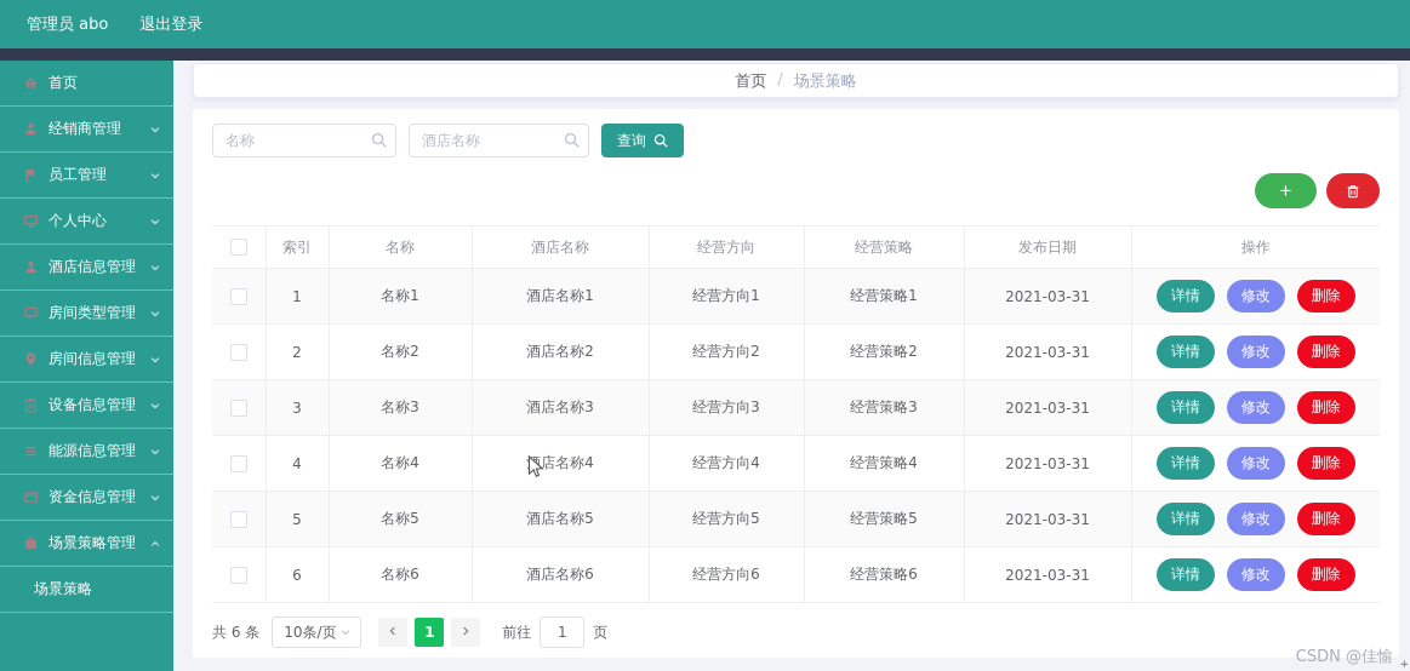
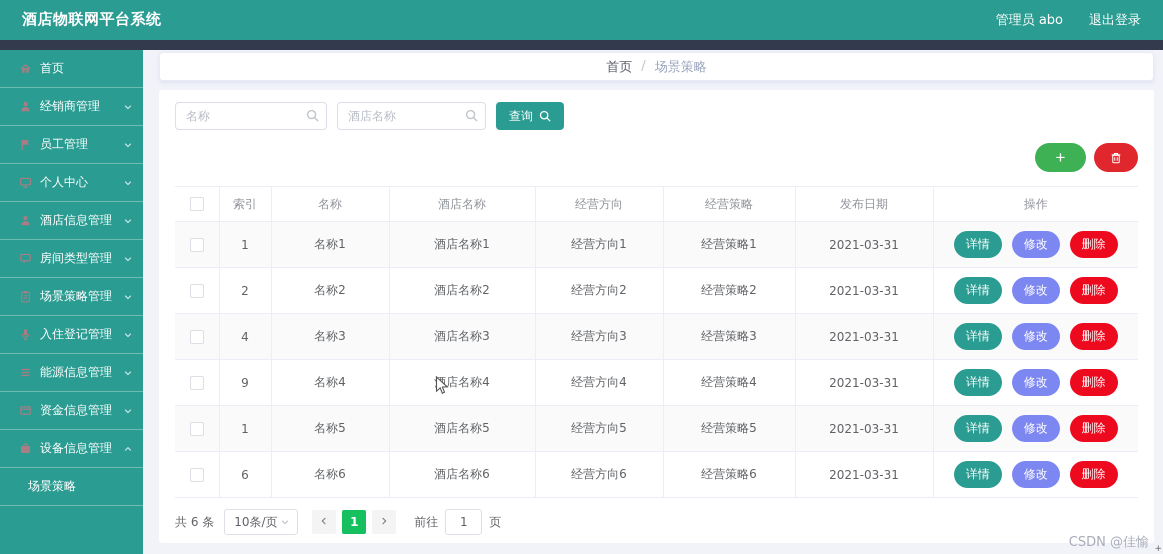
+ 酒店物联网平台系统
  管理员 abo
  退出登录
  首页
  经销商管理
  员工管理
  个人中心
  酒店信息管理
  房间类型管理
- 房间信息管理
- 设备信息管理
+ 场景策略管理
+ 入住登记管理
  能源信息管理
  资金信息管理
- 场景策略管理
+ 设备信息管理
  场景策略
  首页
  /
  场景策略
  名称
  酒店名称
  查询
  +
  		索引	名称	酒店名称	经营方向	经营策略	发布日期	操作
  	1	名称1	酒店名称1	经营方向1	经营策略1	2021-03-31	详情 修改 删除
  	2	名称2	酒店名称2	经营方向2	经营策略2	2021-03-31	详情 修改 删除
- 	3	名称3	酒店名称3	经营方向3	经营策略3	2021-03-31	详情 修改 删除
+ 	4	名称3	酒店名称3	经营方向3	经营策略3	2021-03-31	详情 修改 删除
- 	4	名称4	店名称4	经营方向4	经营策略4	2021-03-31	详情 修改 删除
+ 	9	名称4	店名称4	经营方向4	经营策略4	2021-03-31	详情 修改 删除
- 	5	名称5	酒店名称5	经营方向5	经营策略5	2021-03-31	详情 修改 删除
+ 	1	名称5	酒店名称5	经营方向5	经营策略5	2021-03-31	详情 修改 删除
  	6	名称6	酒店名称6	经营方向6	经营策略6	2021-03-31	详情 修改 删除
  共 6 条
  10条/页
  1
  前往
  1
  页
  CSDN @佳愉
  +
